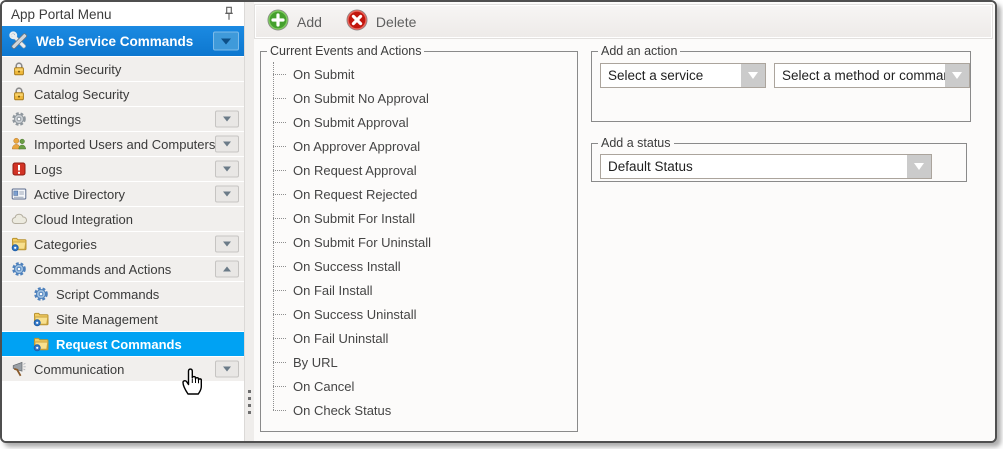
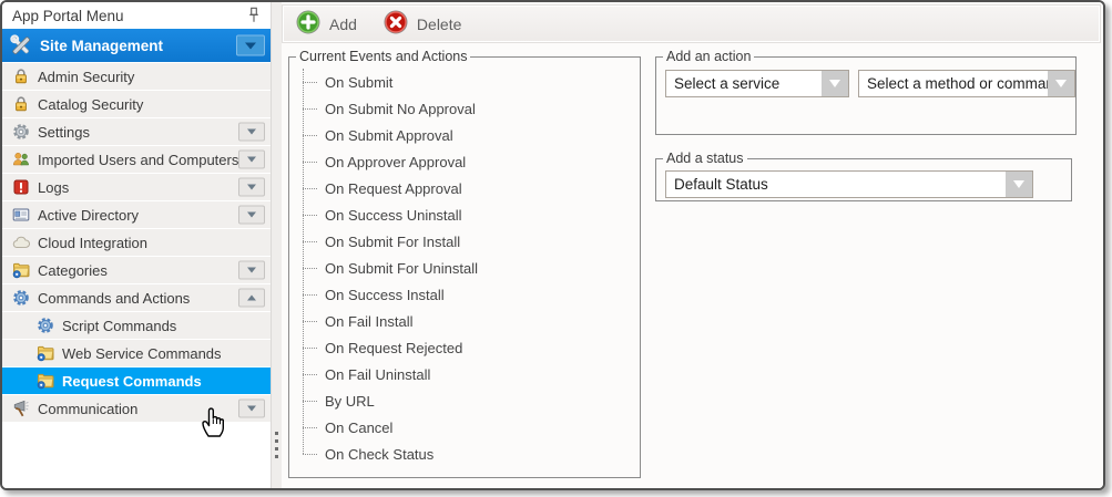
  App Portal Menu
- Web Service Commands
+ Site Management
  Admin Security
  Catalog Security
  Settings
  Imported Users and Computers
  Logs
  Active Directory
  Cloud Integration
  Categories
  Commands and Actions
  Script Commands
- Site Management
+ Web Service Commands
  Request Commands
  Communication
  Add
  Delete
  Current Events and Actions
  On Submit
  On Submit No Approval
  On Submit Approval
  On Approver Approval
  On Request Approval
- On Request Rejected
+ On Success Uninstall
  On Submit For Install
  On Submit For Uninstall
  On Success Install
  On Fail Install
- On Success Uninstall
+ On Request Rejected
  On Fail Uninstall
  By URL
  On Cancel
  On Check Status
  Add an action
  Select a service
  Select a method or comma
  Add a status
  Default Status
